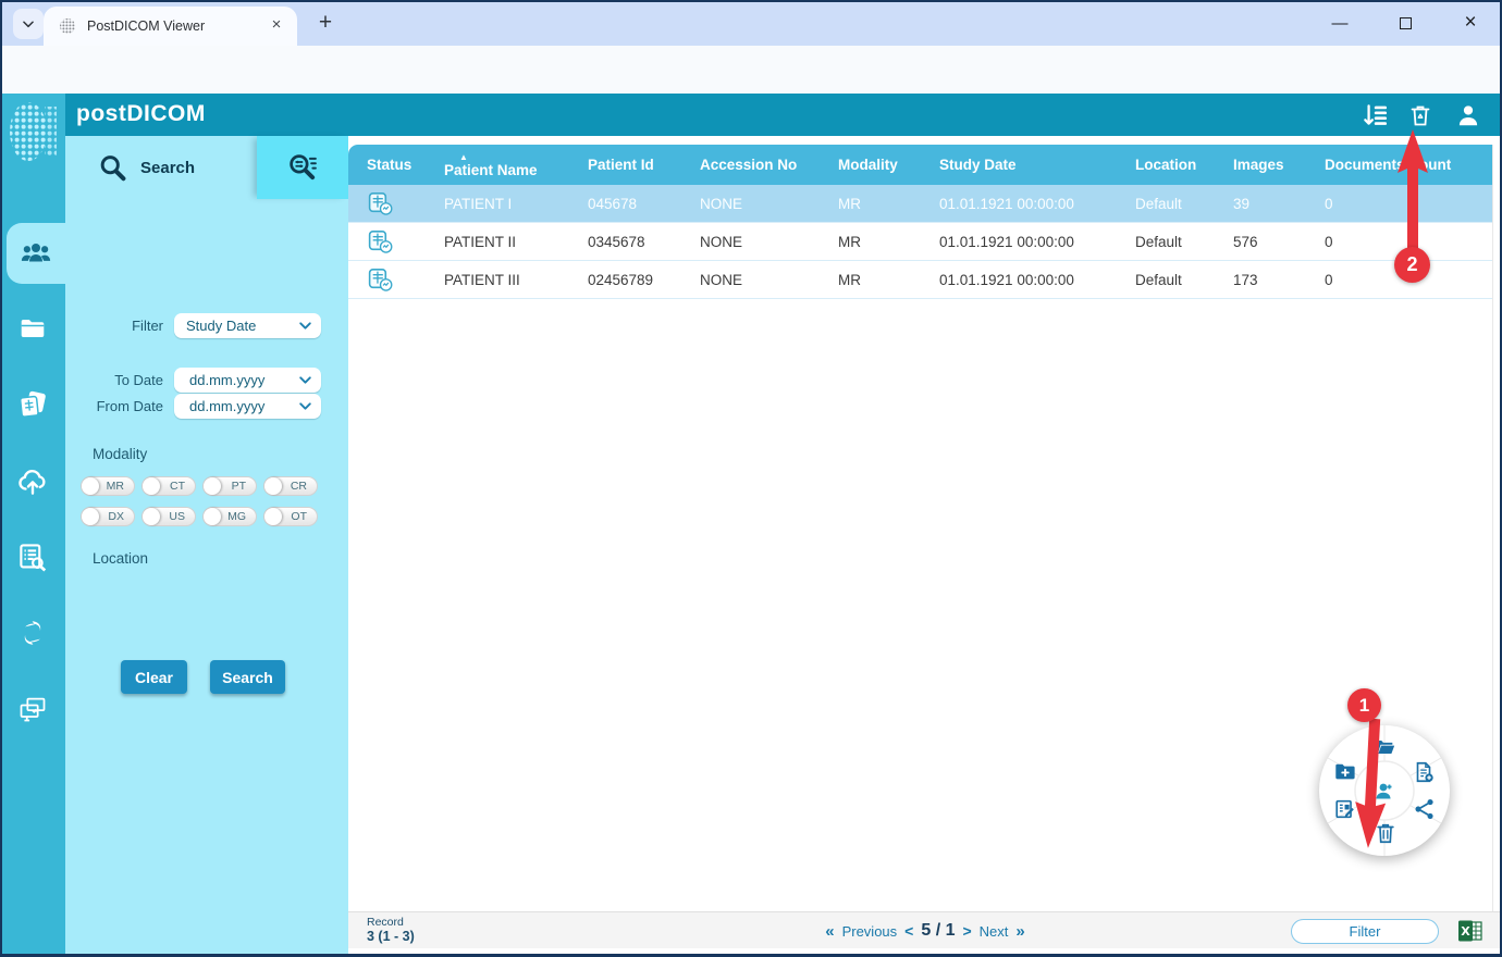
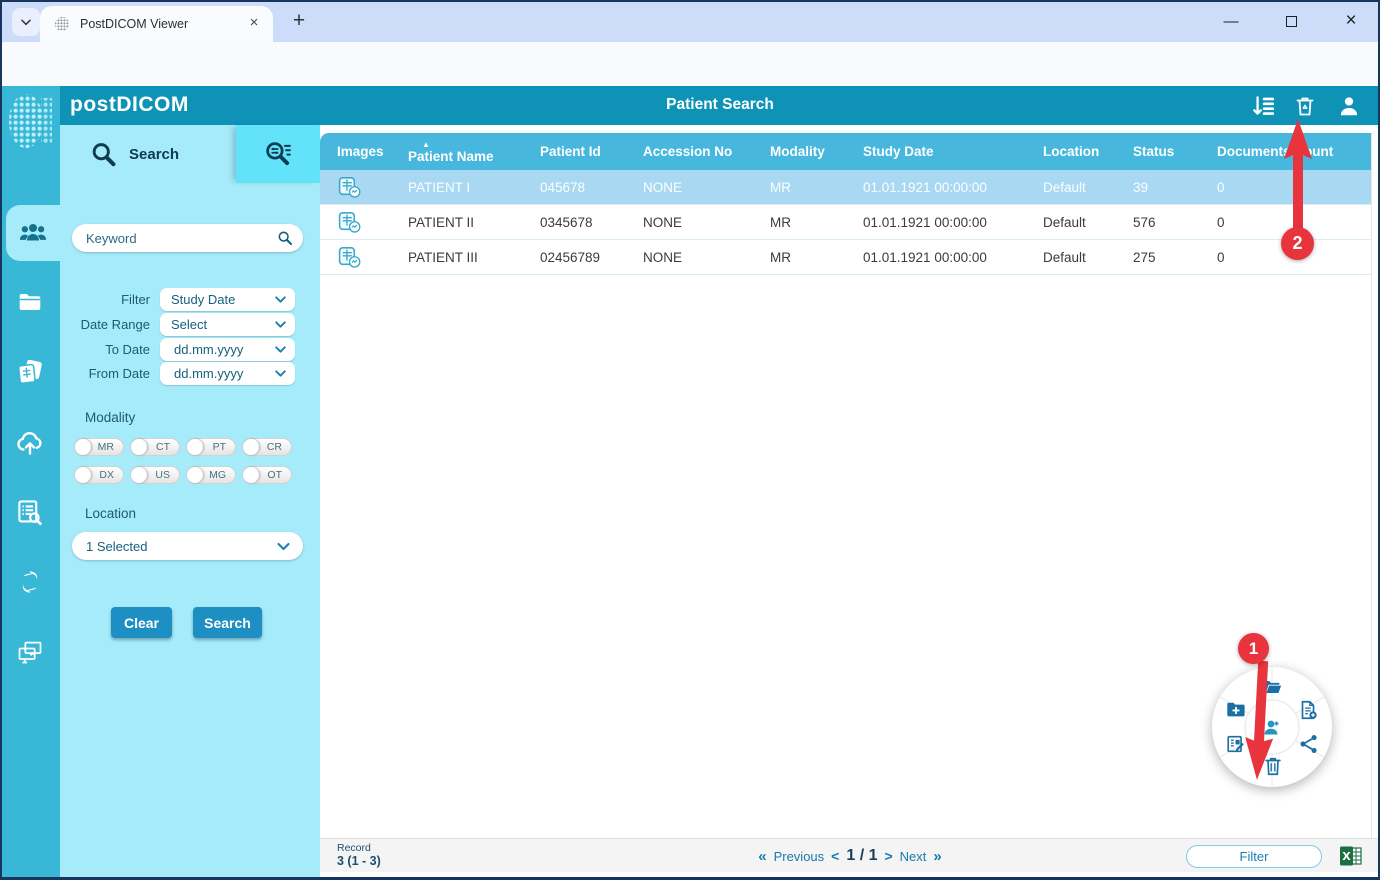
  PostDICOM Viewer
  ×
  +
  —
  ×
  postDICOM
+ Patient Search
  Search
+ Keyword
  Filter
  Study Date
+ Date Range
+ Select
  To Date
  dd.mm.yyyy
  From Date
  dd.mm.yyyy
  Modality
  MR
  CT
  PT
  CR
  DX
  US
  MG
  OT
  Location
+ 1 Selected
  Clear
  Search
- Status
+ Images
  ▲
  Patient Name
  Patient Id
  Accession No
  Modality
  Study Date
  Location
- Images
+ Status
  Documentunt
  PATIENT I
  045678
  NONE
  MR
  01.01.1921 00:00:00
  Default
  39
  0
  PATIENT II
  0345678
  NONE
  MR
  01.01.1921 00:00:00
  Default
  576
  0
  PATIENT III
  02456789
  NONE
  MR
  01.01.1921 00:00:00
  Default
- 173
+ 275
  0
  Record
  3 (1 - 3)
  «
  Previous
  <
- 5 / 1
+ 1 / 1
  >
  Next
  »
  Filter
  X
  1
  2
